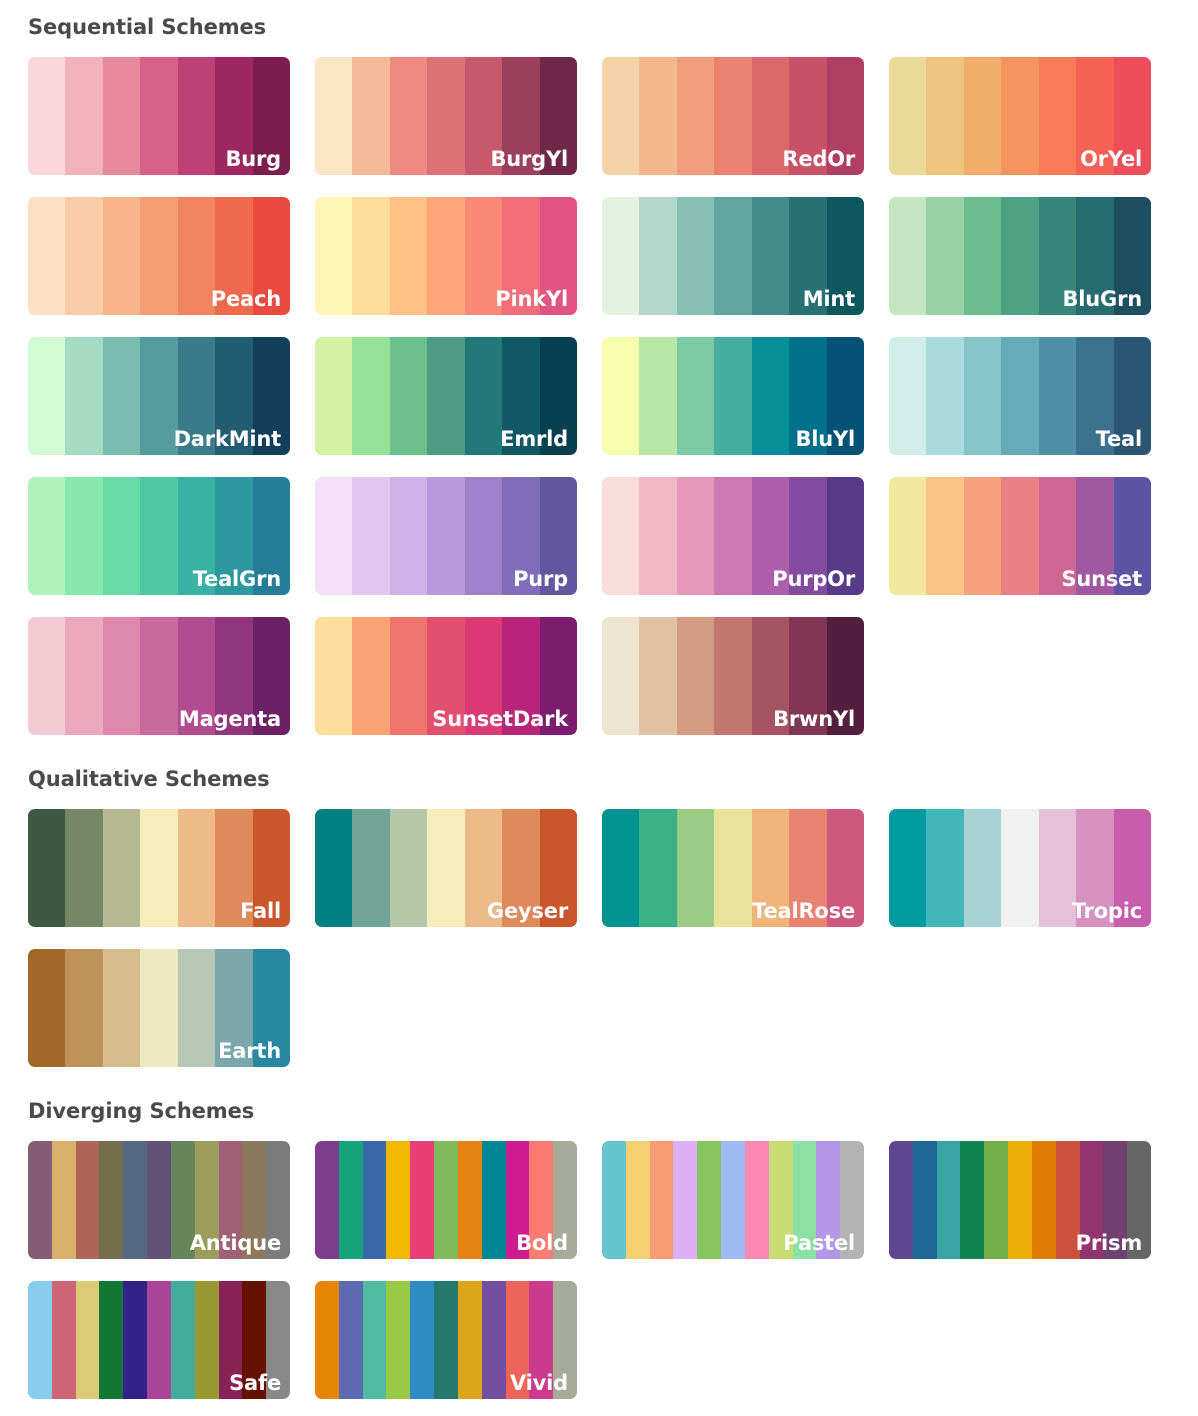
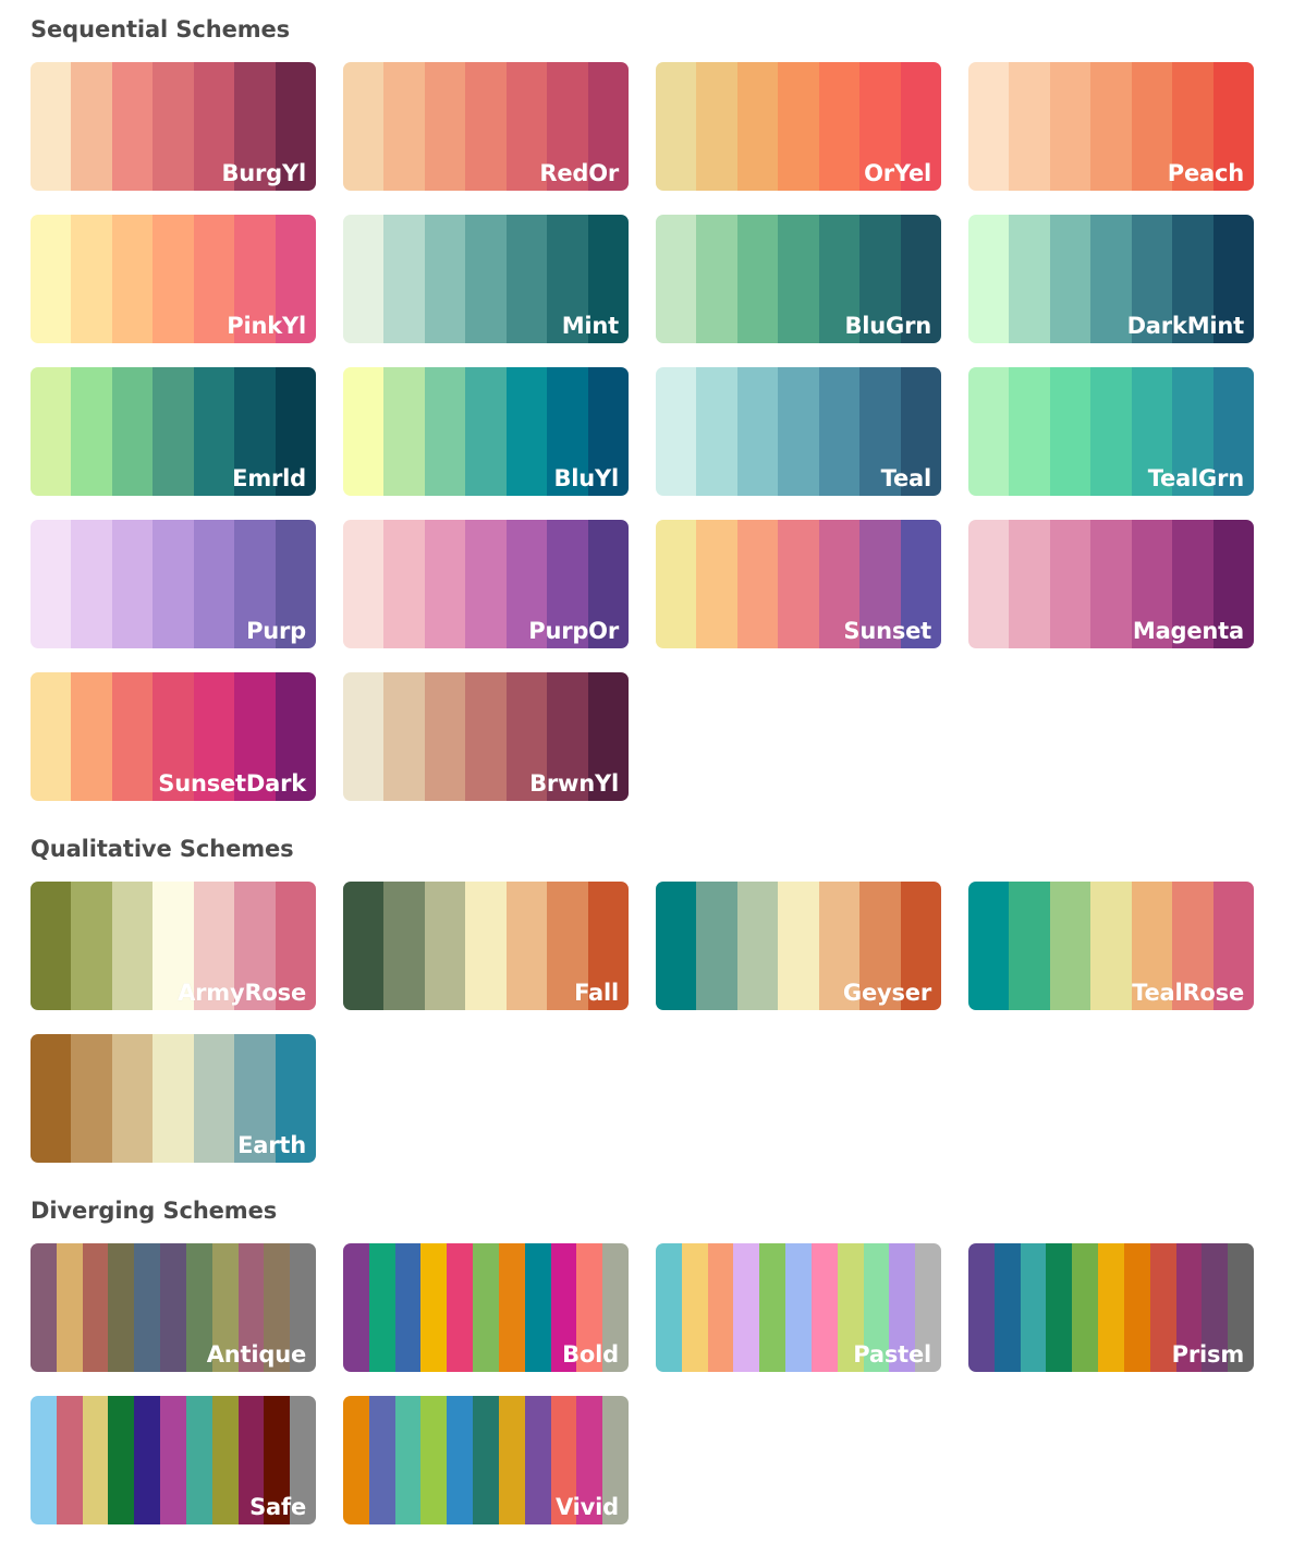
  Sequential Schemes
- Burg
  BurgYl
  RedOr
  OrYel
  Peach
  PinkYl
  Mint
  BluGrn
  DarkMint
  Emrld
  BluYl
  Teal
  TealGrn
  Purp
  PurpOr
  Sunset
  Magenta
  SunsetDark
  BrwnYl
  Qualitative Schemes
+ ArmyRose
  Fall
  Geyser
  TealRose
- Tropic
  Earth
  Diverging Schemes
  Antique
  Bold
  Pastel
  Prism
  Safe
  Vivid
